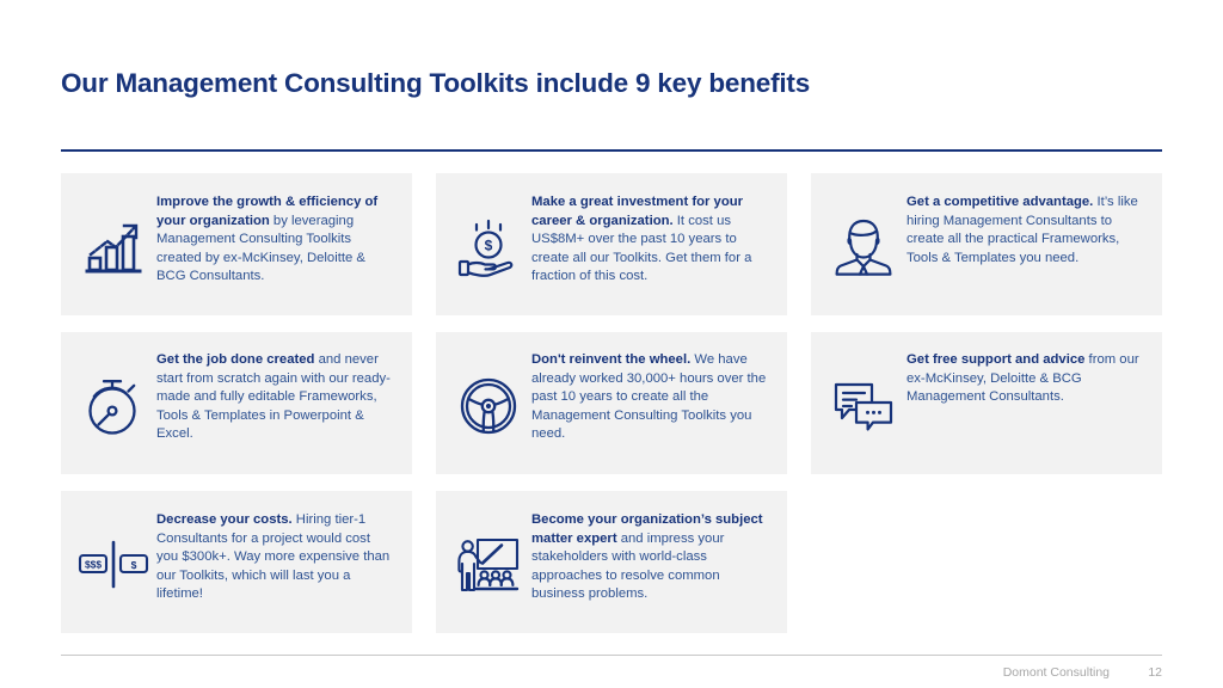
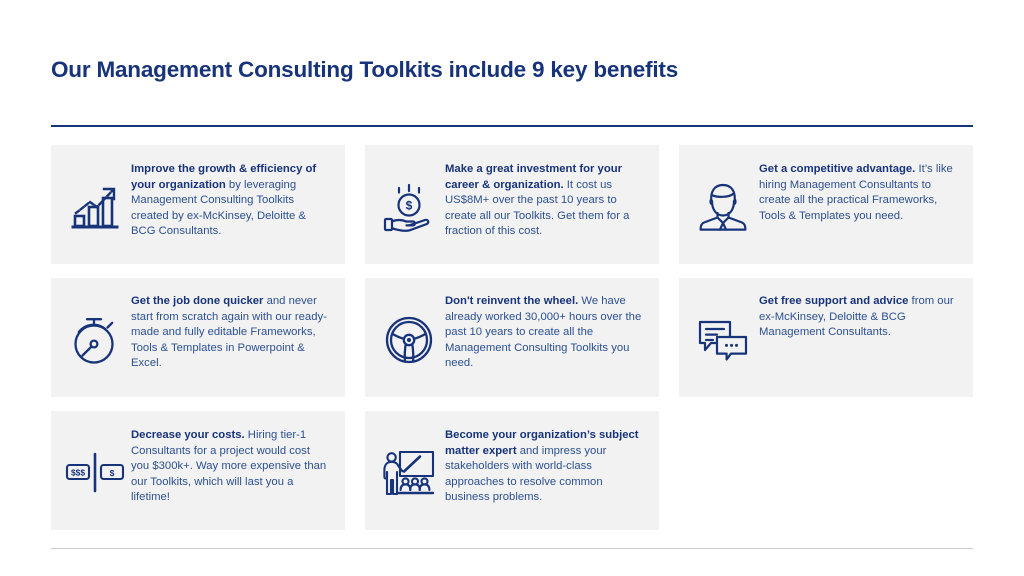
  Our Management Consulting Toolkits include 9 key benefits
  Improve the growth & efficiency of your organization by leveraging Management Consulting Toolkits created by ex-McKinsey, Deloitte & BCG Consultants.
  $
  Make a great investment for your career & organization. It cost us US$8M+ over the past 10 years to create all our Toolkits. Get them for a fraction of this cost.
  Get a competitive advantage. It’s like hiring Management Consultants to create all the practical Frameworks, Tools & Templates you need.
- Get the job done created and never start from scratch again with our ready-made and fully editable Frameworks, Tools & Templates in Powerpoint & Excel.
+ Get the job done quicker and never start from scratch again with our ready-made and fully editable Frameworks, Tools & Templates in Powerpoint & Excel.
  Don't reinvent the wheel. We have already worked 30,000+ hours over the past 10 years to create all the Management Consulting Toolkits you need.
  Get free support and advice from our ex-McKinsey, Deloitte & BCG Management Consultants.
  $$$
  $
  Decrease your costs. Hiring tier-1 Consultants for a project would cost you $300k+. Way more expensive than our Toolkits, which will last you a lifetime!
  Become your organization’s subject matter expert and impress your stakeholders with world-class approaches to resolve common business problems.
- Domont Consulting
- 12
